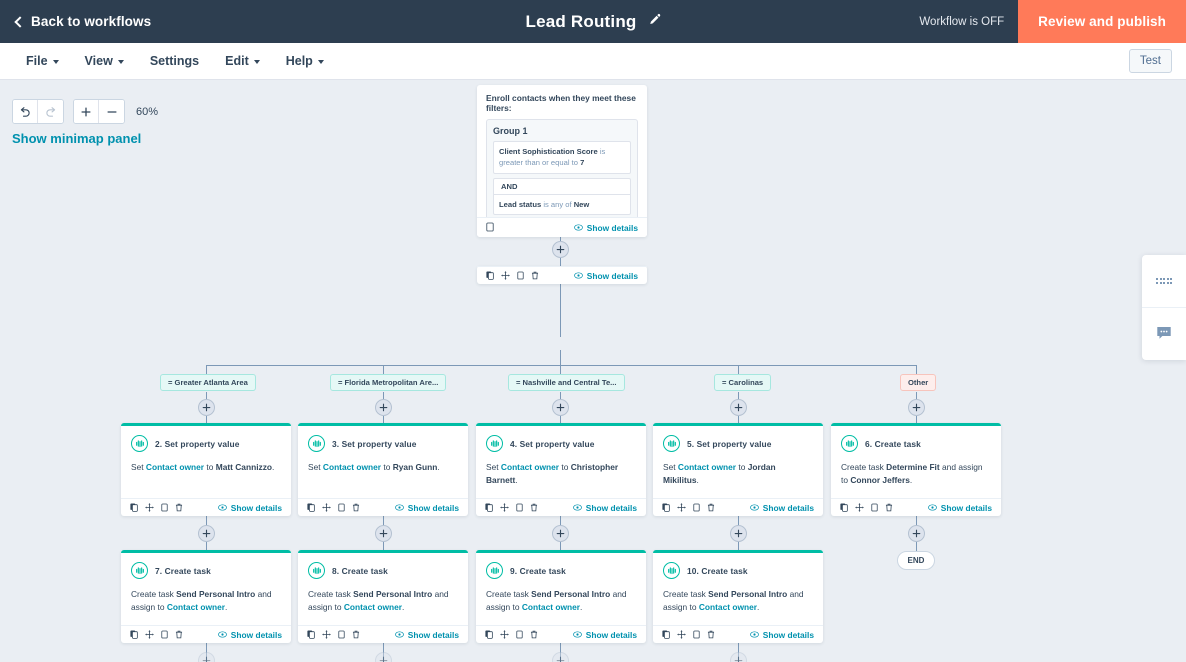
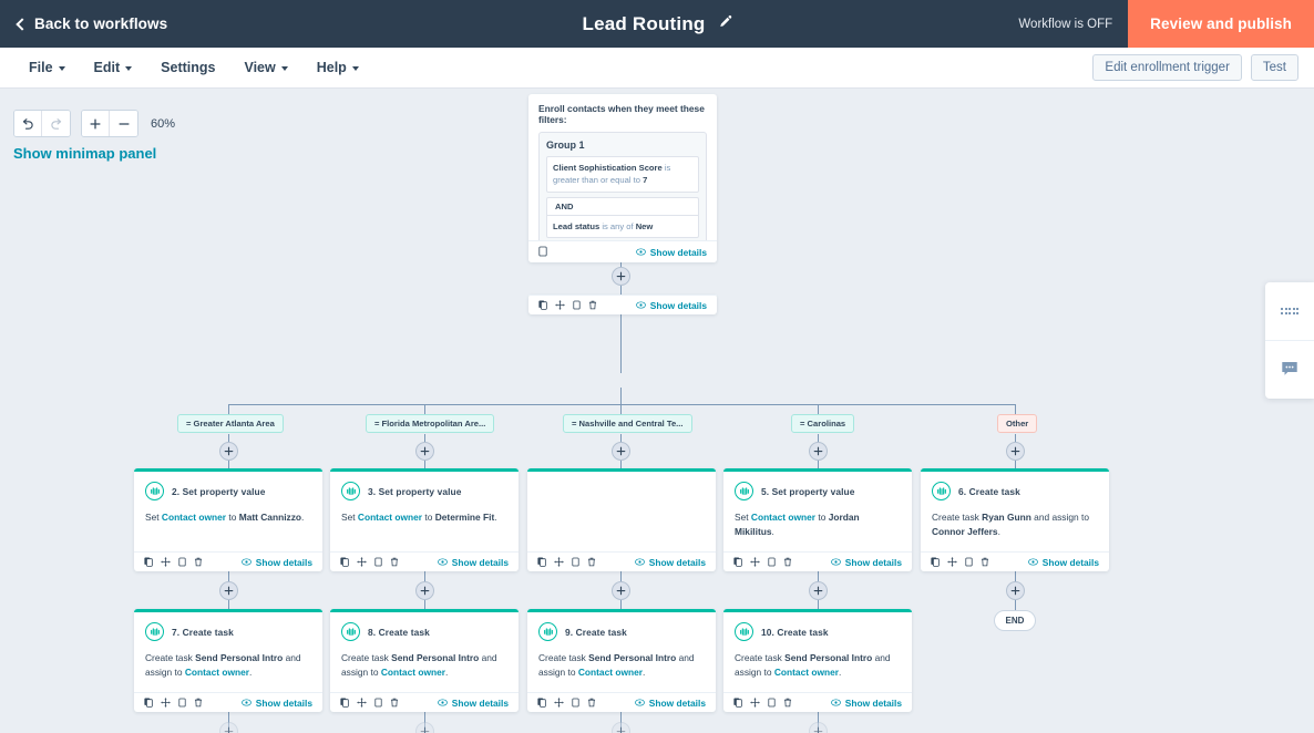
  Back to workflows
  Lead Routing
  Workflow is OFF
  Review and publish
  File
- View
+ Edit
  Settings
- Edit
+ View
  Help
+ Edit enrollment trigger
  Test
  60%
  Show minimap panel
  Enroll contacts when they meet these filters:
  Group 1
  Client Sophistication Score is greater than or equal to 7
  AND
  Lead status is any of New
  Show details
  Show details
  = Greater Atlanta Area
  = Florida Metropolitan Are...
  = Nashville and Central Te...
  = Carolinas
  Other
  2. Set property value
  Set Contact owner to Matt Cannizzo.
  Show details
  3. Set property value
- Set Contact owner to Ryan Gunn.
+ Set Contact owner to Determine Fit.
  Show details
- 4. Set property value
- Set Contact owner to Christopher Barnett.
  Show details
  5. Set property value
  Set Contact owner to Jordan Mikilitus.
  Show details
  6. Create task
- Create task Determine Fit and assign to Connor Jeffers.
+ Create task Ryan Gunn and assign to Connor Jeffers.
  Show details
  END
  7. Create task
  Create task Send Personal Intro and assign to Contact owner.
  Show details
  8. Create task
  Create task Send Personal Intro and assign to Contact owner.
  Show details
  9. Create task
  Create task Send Personal Intro and assign to Contact owner.
  Show details
  10. Create task
  Create task Send Personal Intro and assign to Contact owner.
  Show details
